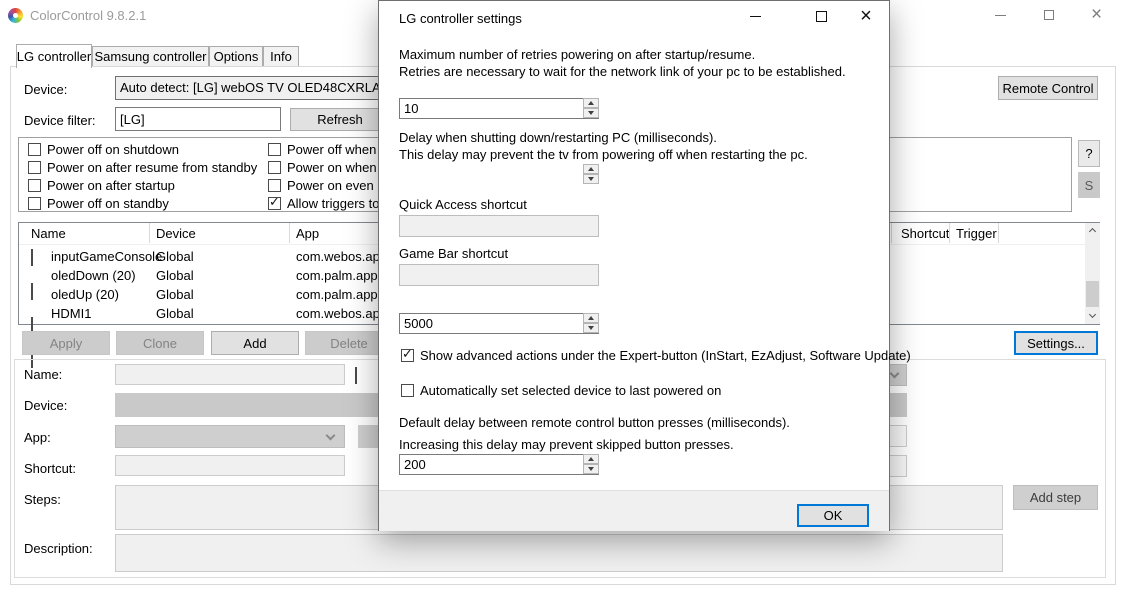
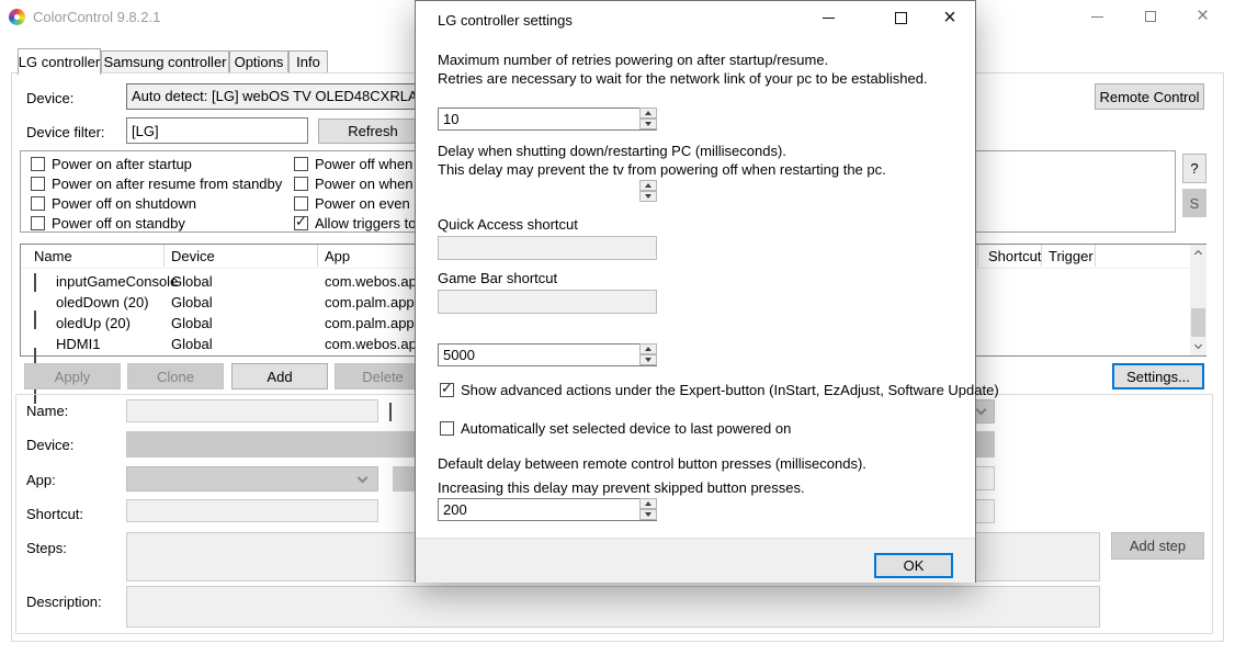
  ColorControl 9.8.2.1
  ×
  LG controller
  Samsung controller
  Options
  Info
  Device:
  Auto detect: [LG] webOS TV OLED48CXRLA
  Remote Control
  Device filter:
  [LG]
  Refresh
- Power off on shutdown
+ Power on after startup
  Power on after resume from standby
- Power on after startup
+ Power off on shutdown
  Power off on standby
  Power off when
  Power on when
  Power on even
  Allow triggers to
  ?
  S
  Name
  Device
  App
  Shortcut
  Trigger
  inputGameConsole
  Global
  com.webos.ap
  oledDown (20)
  Global
  com.palm.app
  oledUp (20)
  Global
  com.palm.app
  HDMI1
  Global
  com.webos.ap
  Apply
  Clone
  Add
  Delete
  Settings...
  Name:
  Device:
  App:
  Shortcut:
  Steps:
  Add step
  Description:
  LG controller settings
  ×
  Maximum number of retries powering on after startup/resume.
  Retries are necessary to wait for the network link of your pc to be established.
  10
  Delay when shutting down/restarting PC (milliseconds).
  This delay may prevent the tv from powering off when restarting the pc.
  Quick Access shortcut
  Game Bar shortcut
  5000
  Show advanced actions under the Expert-button (InStart, EzAdjust, Software Update)
  Automatically set selected device to last powered on
  Default delay between remote control button presses (milliseconds).
  Increasing this delay may prevent skipped button presses.
  200
  OK
